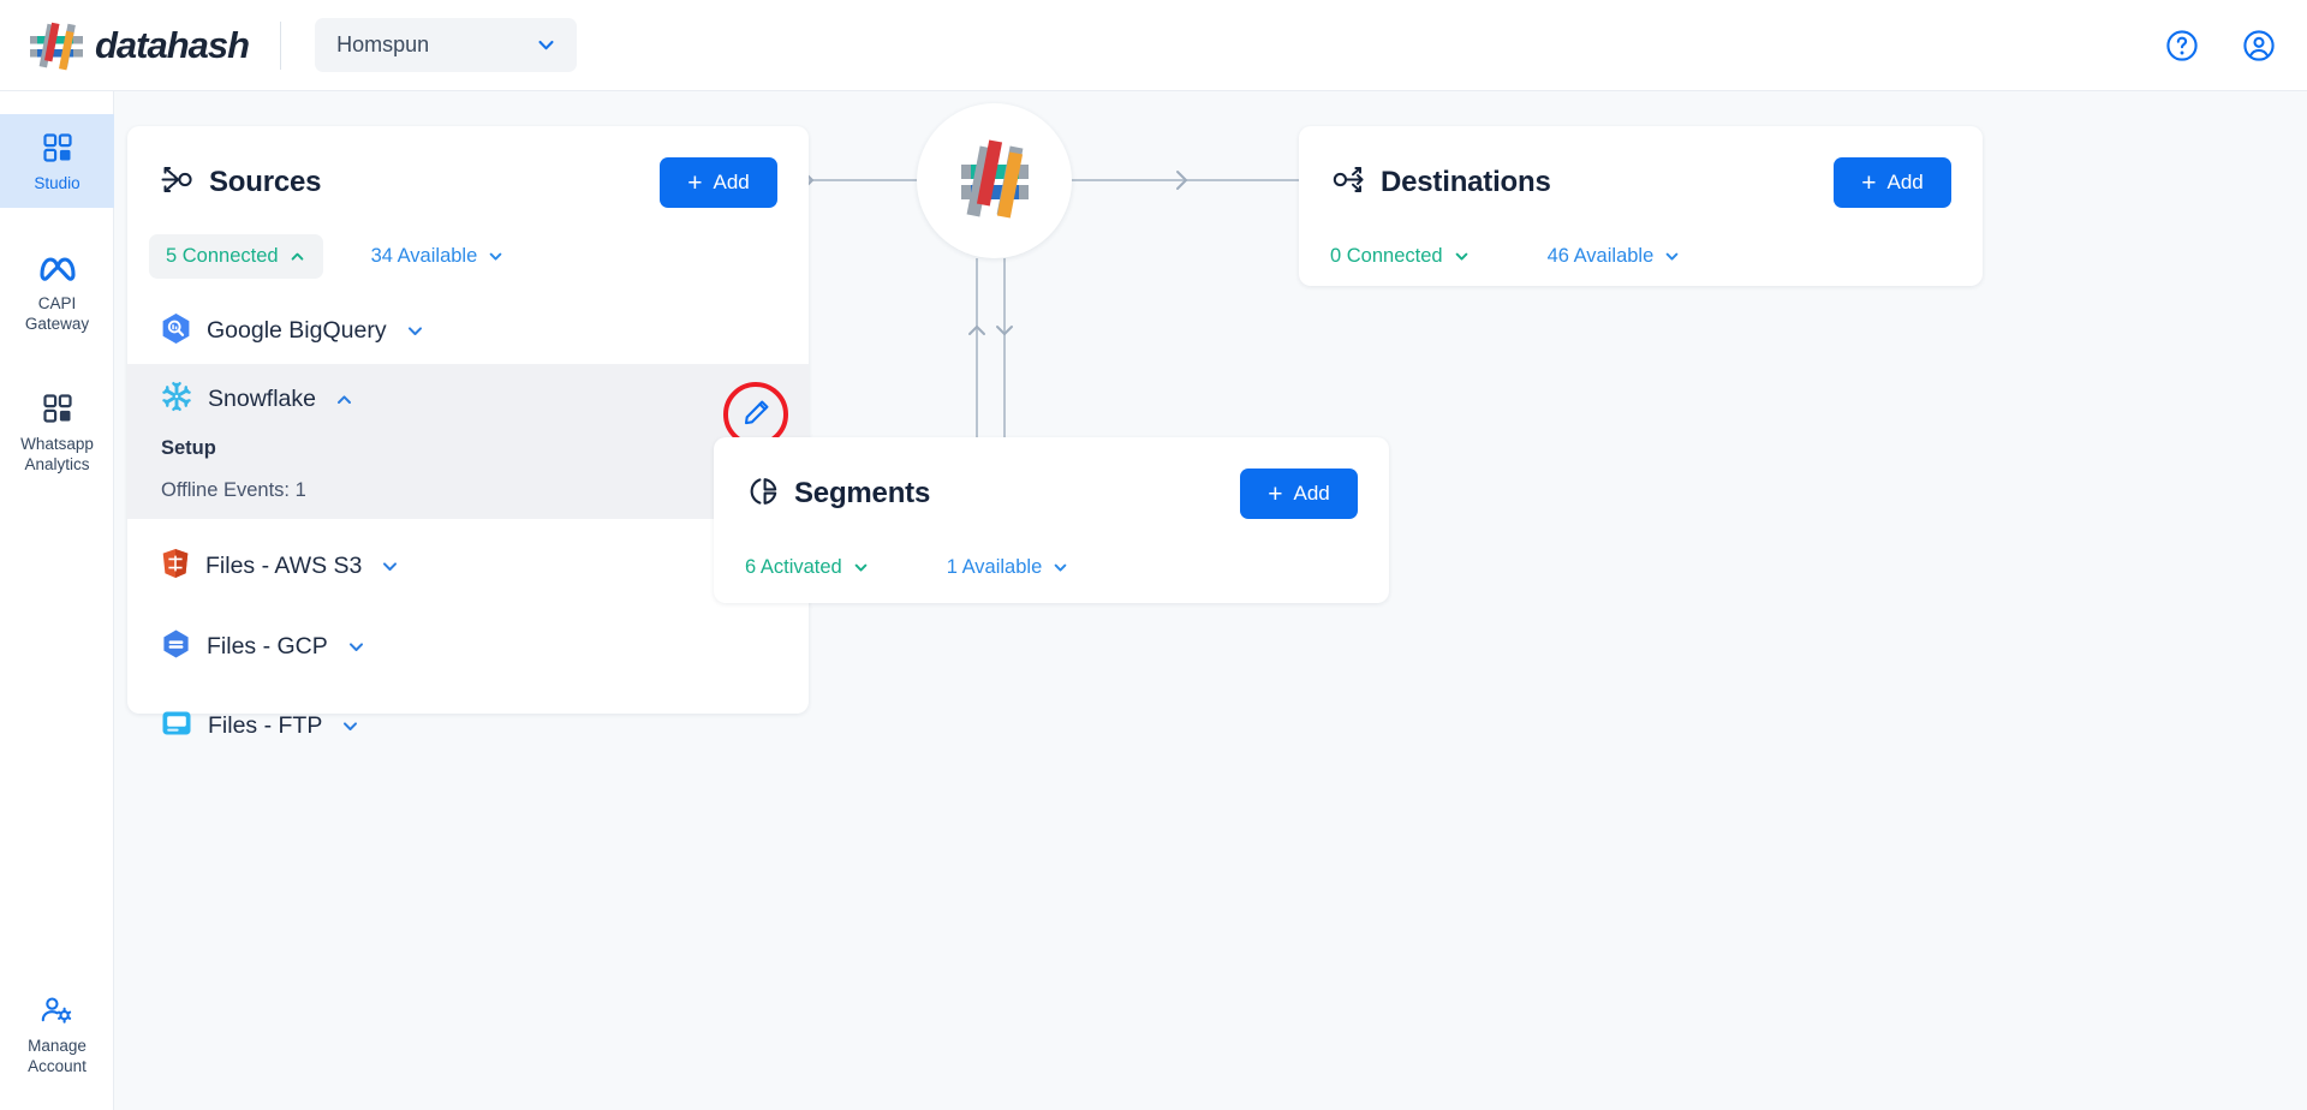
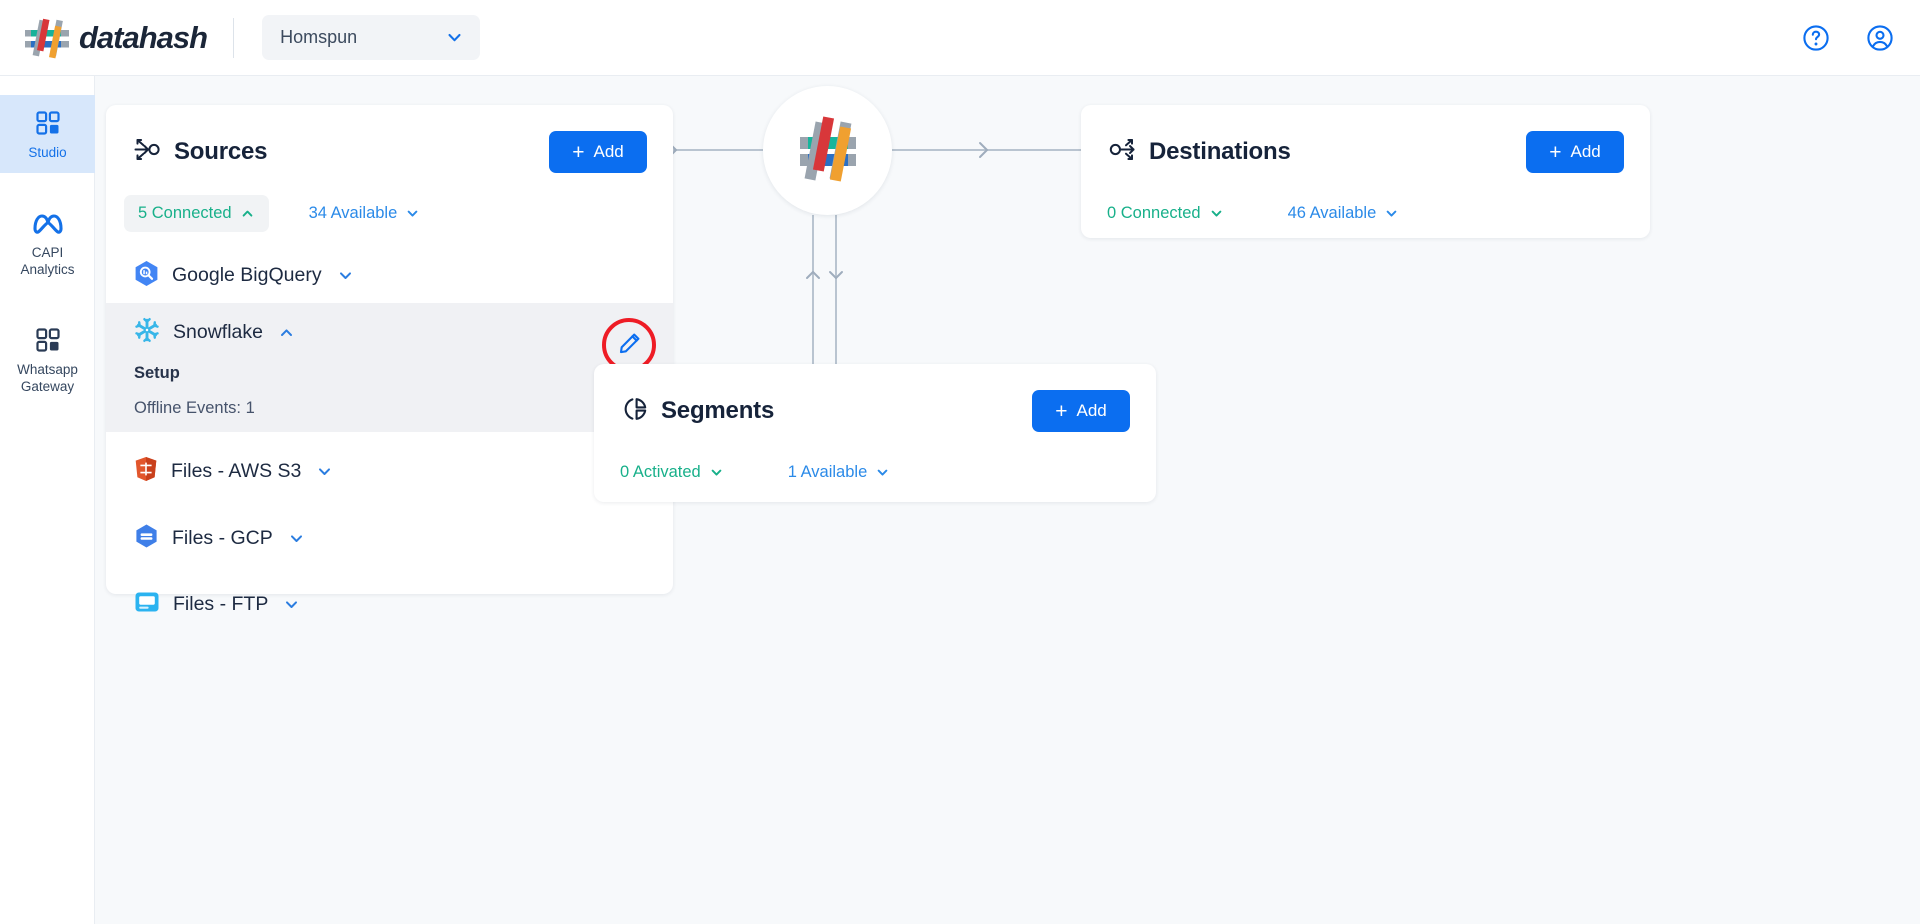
  datahash
  Homspun
  Studio
  CAPI
- Gateway
+ Analytics
  Whatsapp
- Analytics
+ Gateway
- Manage
- Account
  Sources
  +
  Add
  5 Connected
  34 Available
  Google BigQuery
  Snowflake
  Setup
  Offline Events: 1
  Files - AWS S3
  Files - GCP
  Files - FTP
  Destinations
  +
  Add
  0 Connected
  46 Available
  Segments
  +
  Add
- 6 Activated
+ 0 Activated
  1 Available
